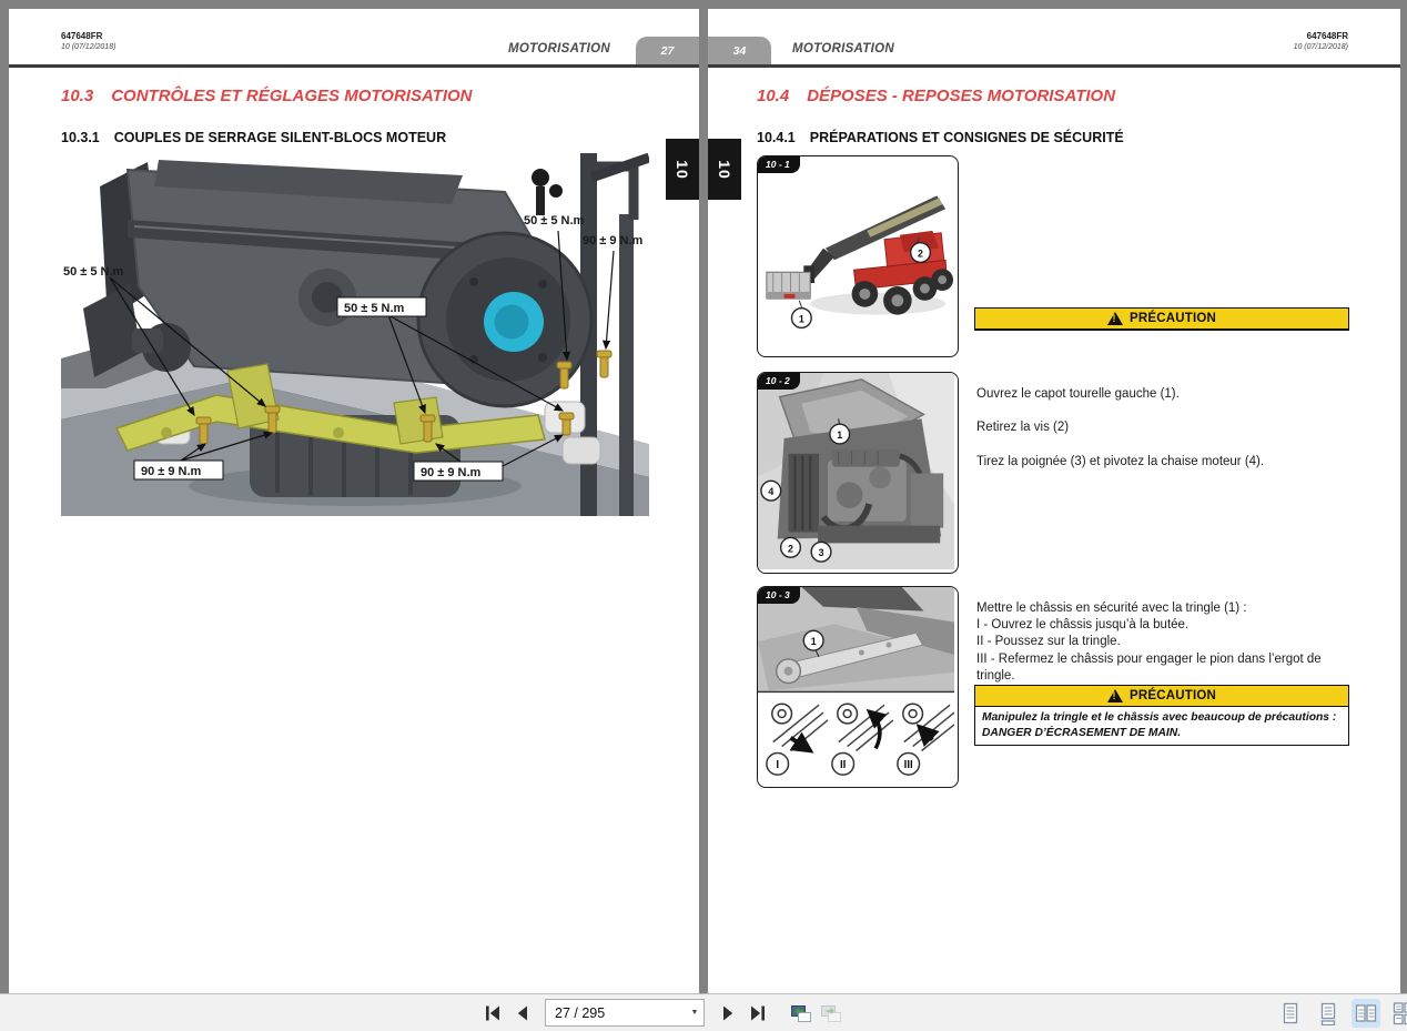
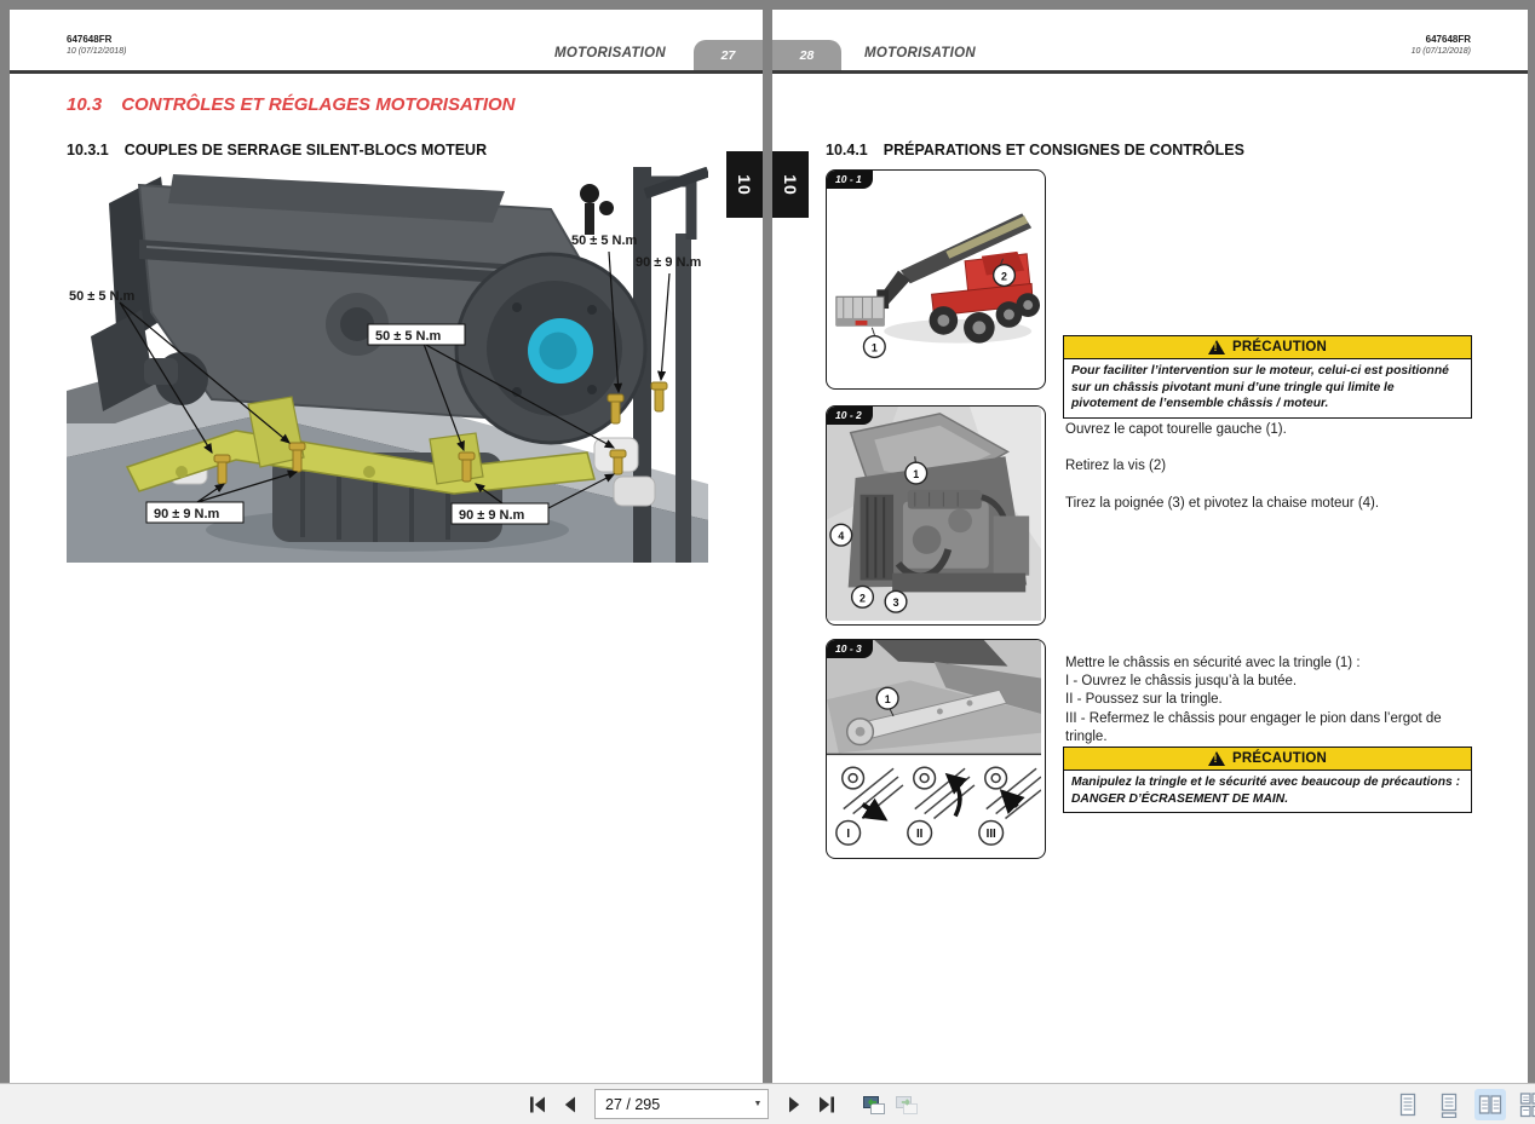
  647648FR
  MOTORISATION
  27
  10.3 CONTRÔLES ET RÉGLAGES MOTORISATION
  10.3.1 COUPLES DE SERRAGE SILENT-BLOCS MOTEUR
  50 ± 5 N.m
  90 ± 9 N.m
  50 ± 5 N.m
  50 ± 5 N.m
  90 ± 9 N.m
  90 ± 9 N.m
  647648FR
  MOTORISATION
- 34
+ 28
- 10.4 DÉPOSES - REPOSES MOTORISATION
- 10.4.1 PRÉPARATIONS ET CONSIGNES DE SÉCURITÉ
+ 10.4.1 PRÉPARATIONS ET CONSIGNES DE CONTRÔLES
  10 - 1
  1
  2
  !
  PRÉCAUTION
+ Pour faciliter l’intervention sur le moteur, celui-ci est positionné sur un châssis pivotant muni d’une tringle qui limite le pivotement de l’ensemble châssis / moteur.
  10 - 2
  1
  4
  2
  3
  Ouvrez le capot tourelle gauche (1).
  Retirez la vis (2)
  Tirez la poignée (3) et pivotez la chaise moteur (4).
  10 - 3
  1
  I
  II
  III
  Mettre le châssis en sécurité avec la tringle (1) :
  I - Ouvrez le châssis jusqu’à la butée.
  II - Poussez sur la tringle.
  III - Refermez le châssis pour engager le pion dans l’ergot de tringle.
  !
  PRÉCAUTION
- Manipulez la tringle et le châssis avec beaucoup de précautions : DANGER D’ÉCRASEMENT DE MAIN.
+ Manipulez la tringle et le sécurité avec beaucoup de précautions : DANGER D’ÉCRASEMENT DE MAIN.
  27 / 295
